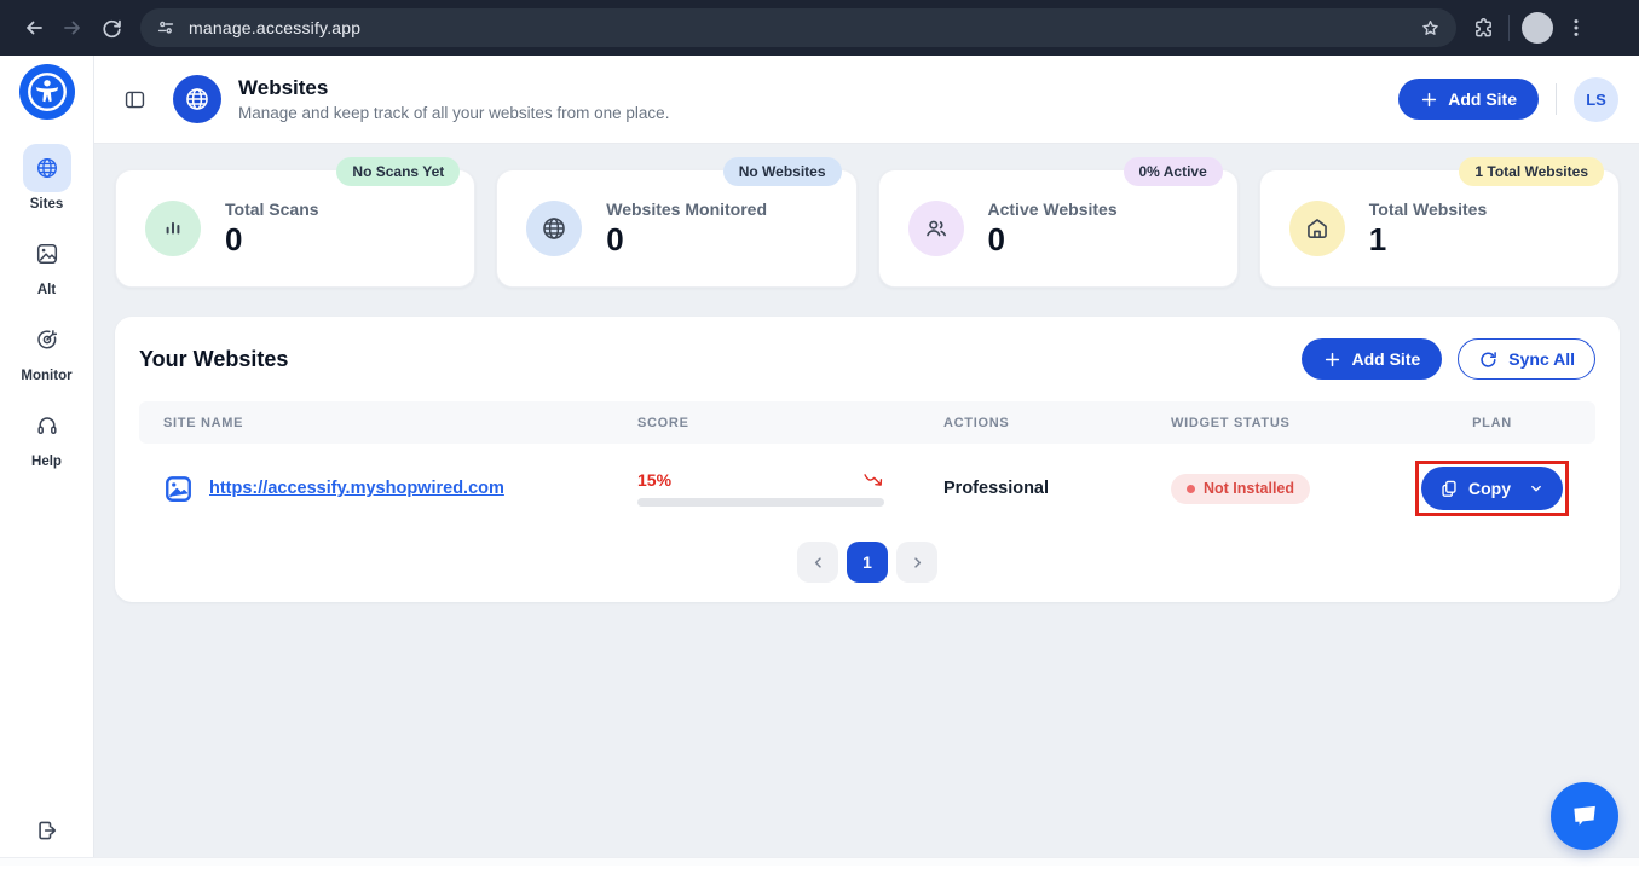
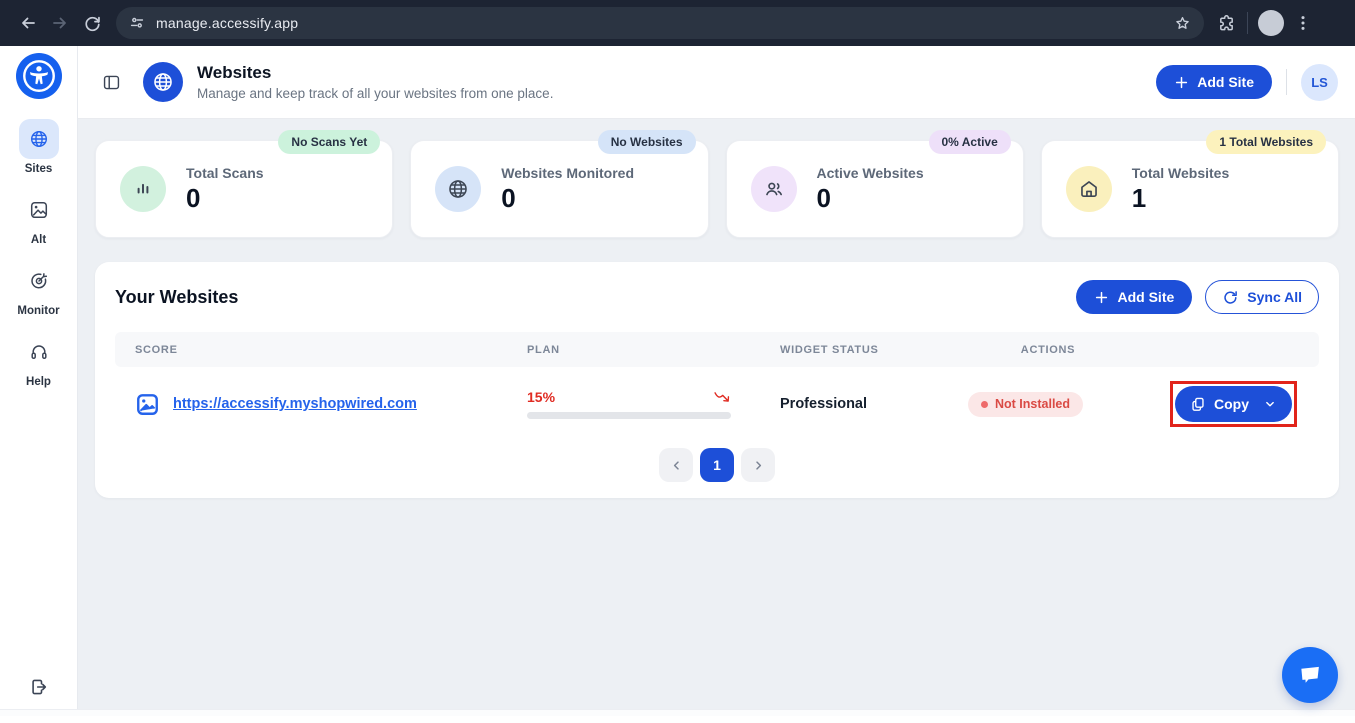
  manage.accessify.app
  Sites
  Alt
  Monitor
  Help
  Websites
  Manage and keep track of all your websites from one place.
  Add Site
  LS
  No Scans Yet
  Total Scans
  0
  No Websites
  Websites Monitored
  0
  0% Active
  Active Websites
  0
  1 Total Websites
  Total Websites
  1
  Your Websites
  Add Site
  Sync All
- SITE NAME
  SCORE
- ACTIONS
+ PLAN
  WIDGET STATUS
- PLAN
+ ACTIONS
  https://accessify.myshopwired.com
  15%
  Professional
  Not Installed
  Copy
  1
